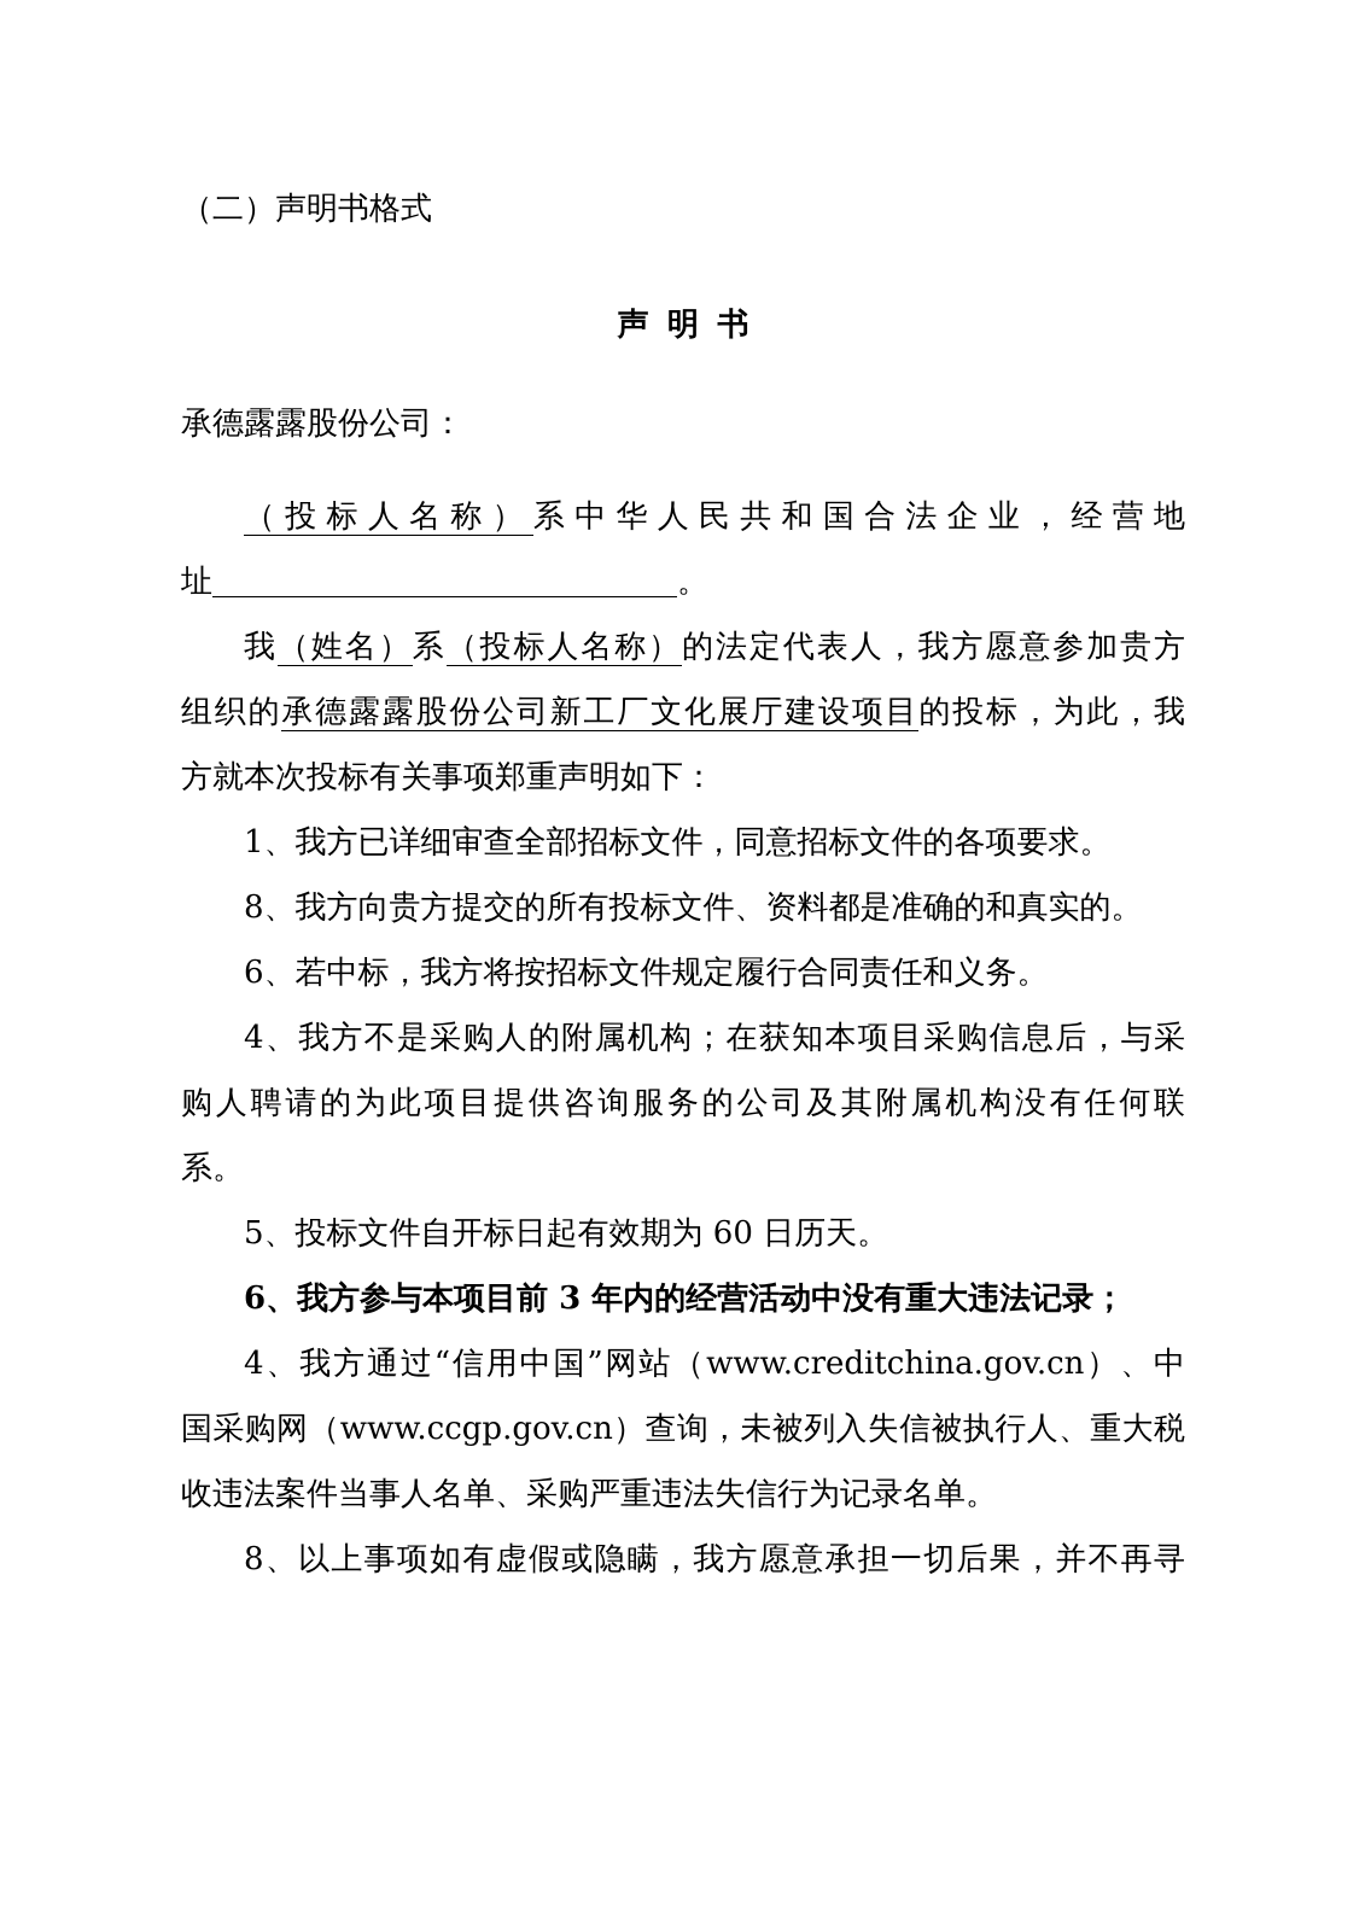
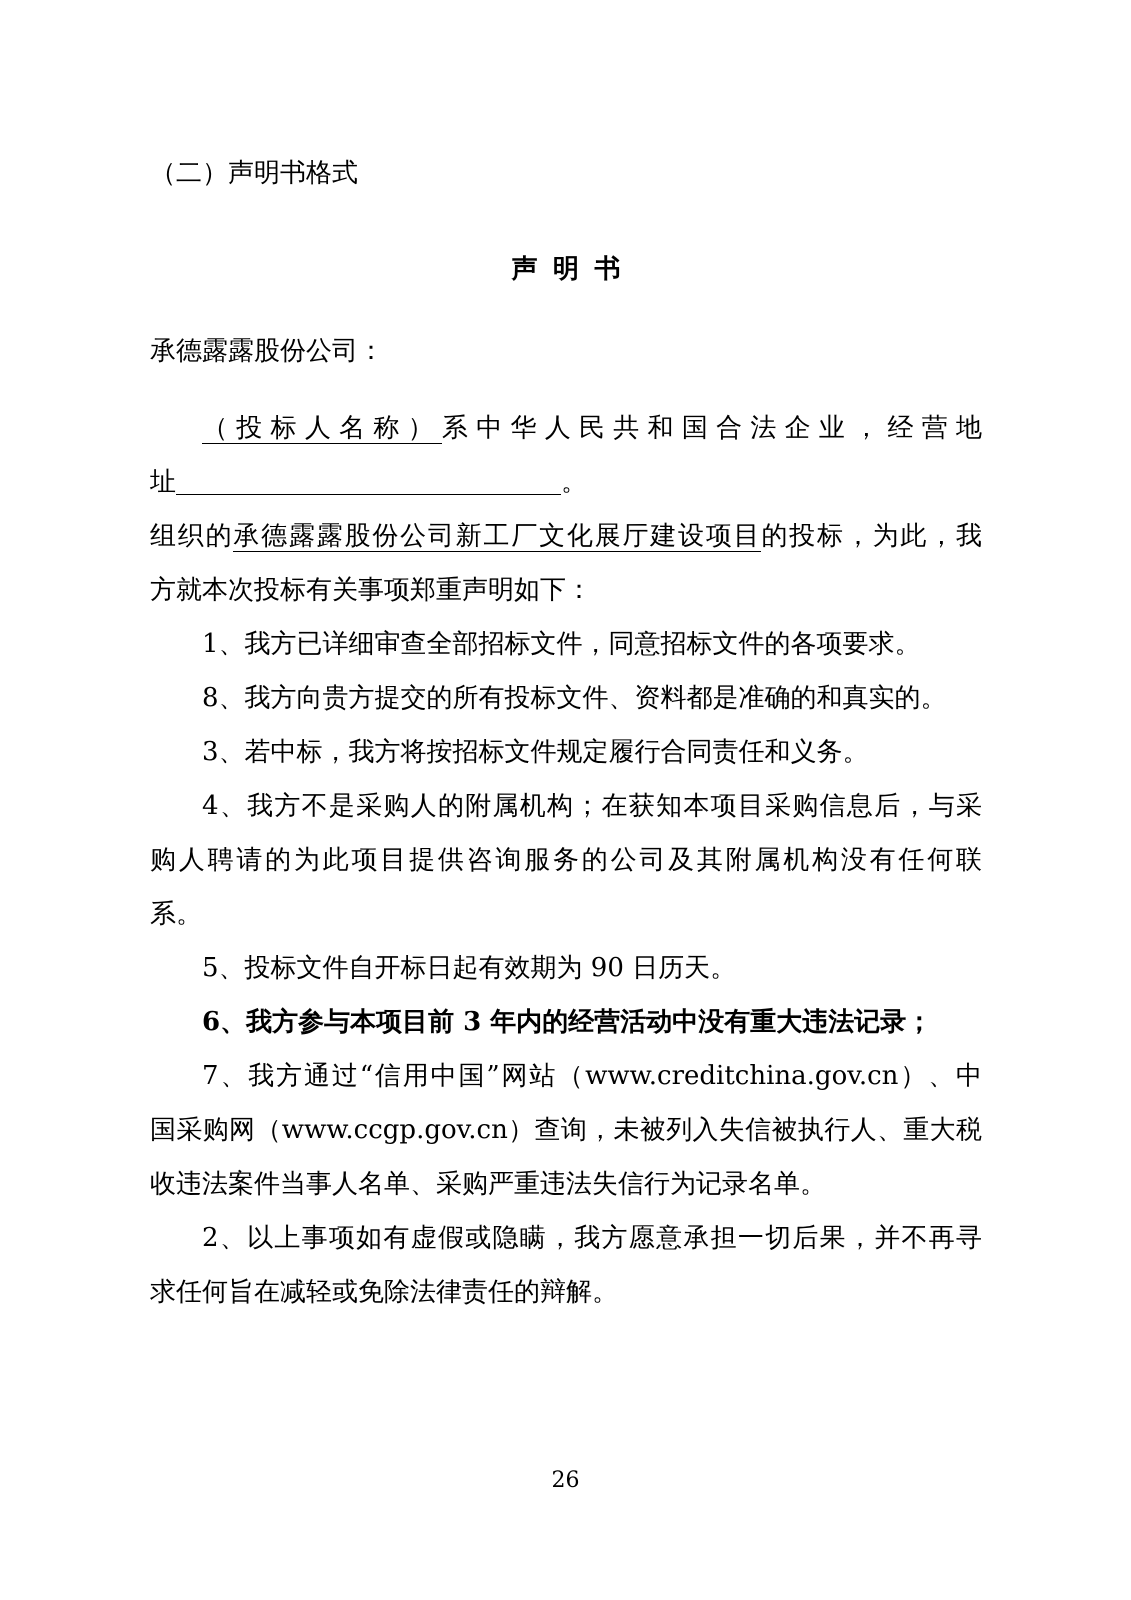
  （二）声明书格式
  声 明 书
  承德露露股份公司：
  （投标人名称）系中华人民共和国合法企业，经营地
  址 。
- 我（姓名）系（投标人名称）的法定代表人，我方愿意参加贵方
  组织的承德露露股份公司新工厂文化展厅建设项目的投标，为此，我
  方就本次投标有关事项郑重声明如下：
  1、我方已详细审查全部招标文件，同意招标文件的各项要求。
  8、我方向贵方提交的所有投标文件、资料都是准确的和真实的。
- 6、若中标，我方将按招标文件规定履行合同责任和义务。
+ 3、若中标，我方将按招标文件规定履行合同责任和义务。
  4、我方不是采购人的附属机构；在获知本项目采购信息后，与采
  购人聘请的为此项目提供咨询服务的公司及其附属机构没有任何联
  系。
- 5、投标文件自开标日起有效期为 60 日历天。
+ 5、投标文件自开标日起有效期为 90 日历天。
  6、我方参与本项目前 3 年内的经营活动中没有重大违法记录；
- 4、我方通过“信用中国”网站（www.creditchina.gov.cn）、中
+ 7、我方通过“信用中国”网站（www.creditchina.gov.cn）、中
  国采购网（www.ccgp.gov.cn）查询，未被列入失信被执行人、重大税
  收违法案件当事人名单、采购严重违法失信行为记录名单。
- 8、以上事项如有虚假或隐瞒，我方愿意承担一切后果，并不再寻
+ 2、以上事项如有虚假或隐瞒，我方愿意承担一切后果，并不再寻
+ 求任何旨在减轻或免除法律责任的辩解。
+ 26
